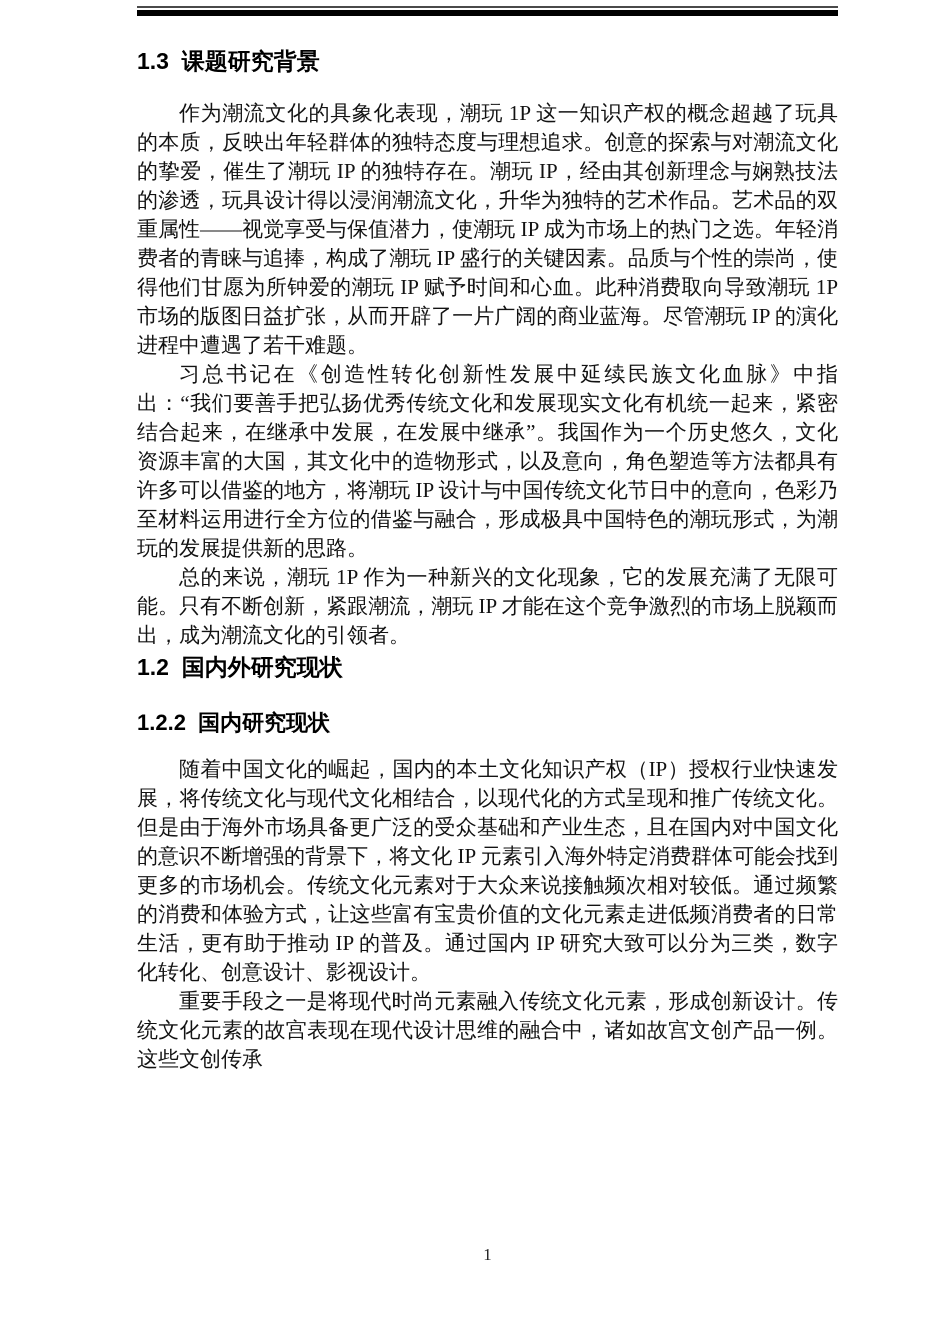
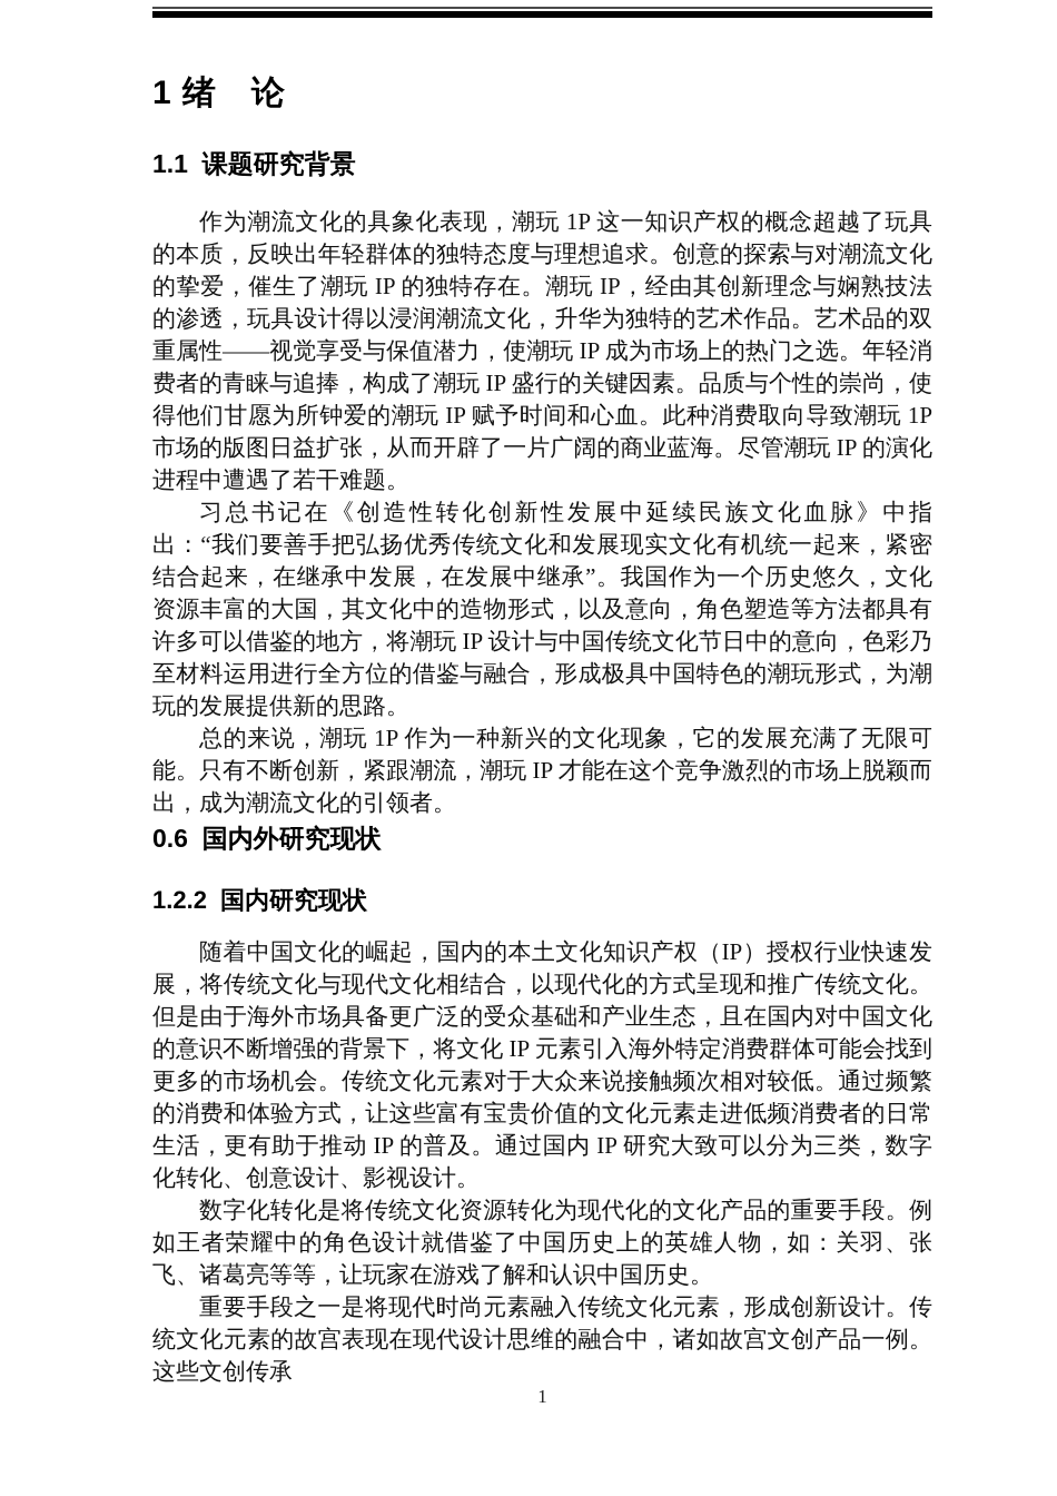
+ 1 绪 论
- 1.3 课题研究背景
+ 1.1 课题研究背景
  作为潮流文化的具象化表现，潮玩 1P 这一知识产权的概念超越了玩具的本质，反映出年轻群体的独特态度与理想追求。创意的探索与对潮流文化的挚爱，催生了潮玩 IP 的独特存在。潮玩 IP，经由其创新理念与娴熟技法的渗透，玩具设计得以浸润潮流文化，升华为独特的艺术作品。艺术品的双重属性——视觉享受与保值潜力，使潮玩 IP 成为市场上的热门之选。年轻消费者的青睐与追捧，构成了潮玩 IP 盛行的关键因素。品质与个性的崇尚，使得他们甘愿为所钟爱的潮玩 IP 赋予时间和心血。此种消费取向导致潮玩 1P 市场的版图日益扩张，从而开辟了一片广阔的商业蓝海。尽管潮玩 IP 的演化进程中遭遇了若干难题。
  习总书记在《创造性转化创新性发展中延续民族文化血脉》中指出：“我们要善手把弘扬优秀传统文化和发展现实文化有机统一起来，紧密结合起来，在继承中发展，在发展中继承”。我国作为一个历史悠久，文化资源丰富的大国，其文化中的造物形式，以及意向，角色塑造等方法都具有许多可以借鉴的地方，将潮玩 IP 设计与中国传统文化节日中的意向，色彩乃至材料运用进行全方位的借鉴与融合，形成极具中国特色的潮玩形式，为潮玩的发展提供新的思路。
  总的来说，潮玩 1P 作为一种新兴的文化现象，它的发展充满了无限可能。只有不断创新，紧跟潮流，潮玩 IP 才能在这个竞争激烈的市场上脱颖而出，成为潮流文化的引领者。
- 1.2 国内外研究现状
+ 0.6 国内外研究现状
  1.2.2 国内研究现状
  随着中国文化的崛起，国内的本土文化知识产权（IP）授权行业快速发展，将传统文化与现代文化相结合，以现代化的方式呈现和推广传统文化。但是由于海外市场具备更广泛的受众基础和产业生态，且在国内对中国文化的意识不断增强的背景下，将文化 IP 元素引入海外特定消费群体可能会找到更多的市场机会。传统文化元素对于大众来说接触频次相对较低。通过频繁的消费和体验方式，让这些富有宝贵价值的文化元素走进低频消费者的日常生活，更有助于推动 IP 的普及。通过国内 IP 研究大致可以分为三类，数字化转化、创意设计、影视设计。
+ 数字化转化是将传统文化资源转化为现代化的文化产品的重要手段。例如王者荣耀中的角色设计就借鉴了中国历史上的英雄人物，如：关羽、张飞、诸葛亮等等，让玩家在游戏了解和认识中国历史。
  重要手段之一是将现代时尚元素融入传统文化元素，形成创新设计。传统文化元素的故宫表现在现代设计思维的融合中，诸如故宫文创产品一例。这些文创传承
  1
